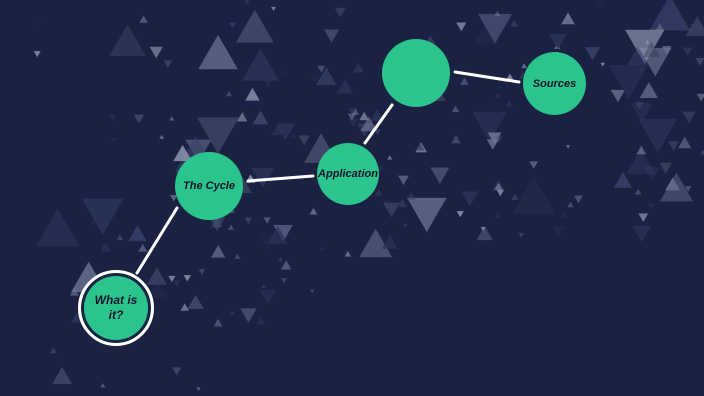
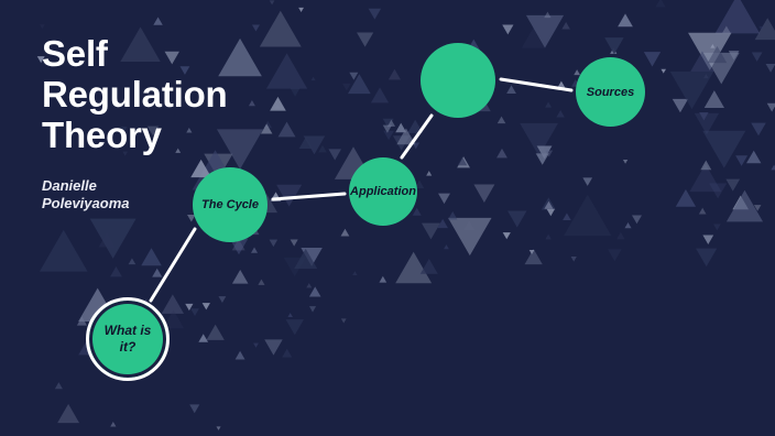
+ Self
+ Regulation
+ Theory
+ Danielle
+ Poleviyaoma
  What is
  it?
  The Cycle
  Application
  Sources
